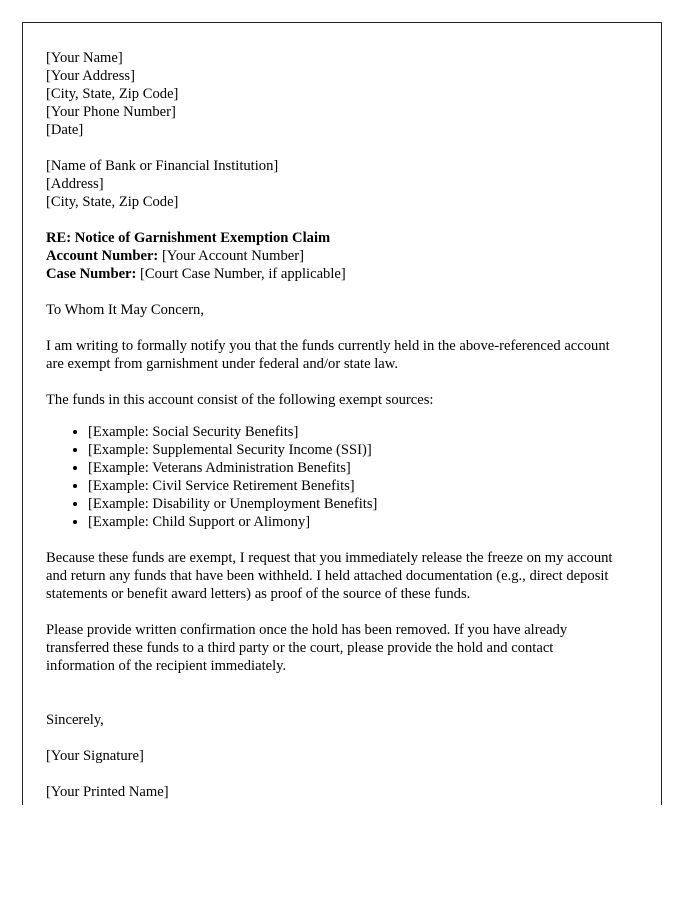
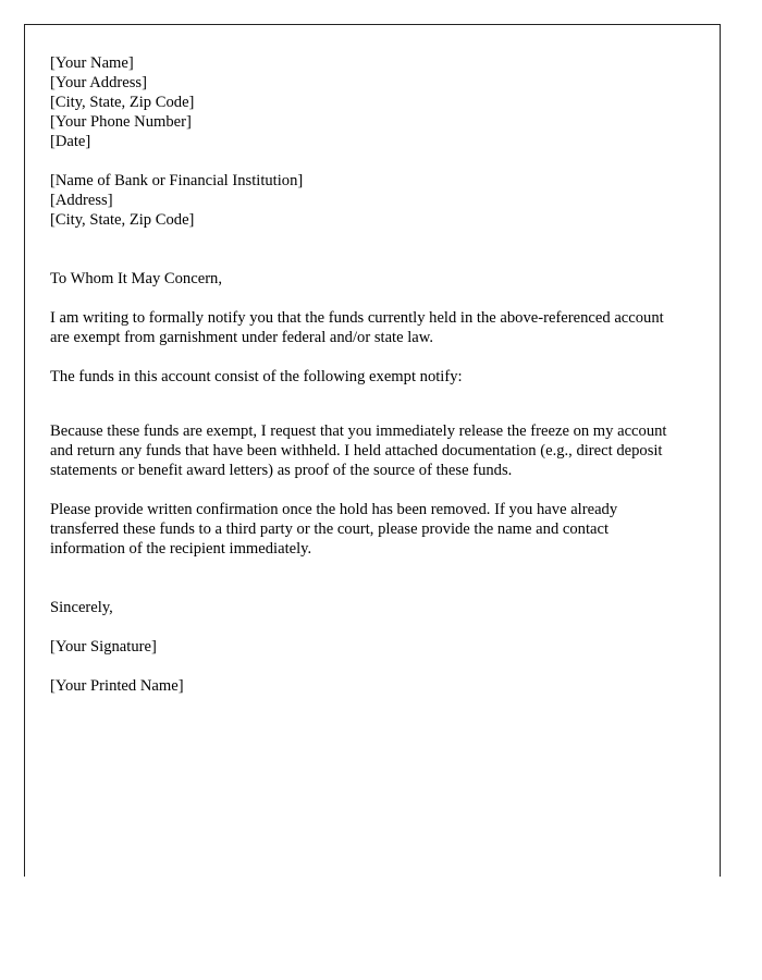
  [Your Name]
  [Your Address]
  [City, State, Zip Code]
  [Your Phone Number]
  [Date]
  [Name of Bank or Financial Institution]
  [Address]
  [City, State, Zip Code]
- RE: Notice of Garnishment Exemption Claim
- Account Number: [Your Account Number]
- Case Number: [Court Case Number, if applicable]
  To Whom It May Concern,
  I am writing to formally notify you that the funds currently held in the above-referenced account are exempt from garnishment under federal and/or state law.
- The funds in this account consist of the following exempt sources:
+ The funds in this account consist of the following exempt notify:
- [Example: Social Security Benefits]
- [Example: Supplemental Security Income (SSI)]
- [Example: Veterans Administration Benefits]
- [Example: Civil Service Retirement Benefits]
- [Example: Disability or Unemployment Benefits]
- [Example: Child Support or Alimony]
  Because these funds are exempt, I request that you immediately release the freeze on my account and return any funds that have been withheld. I held attached documentation (e.g., direct deposit statements or benefit award letters) as proof of the source of these funds.
- Please provide written confirmation once the hold has been removed. If you have already transferred these funds to a third party or the court, please provide the hold and contact information of the recipient immediately.
+ Please provide written confirmation once the hold has been removed. If you have already transferred these funds to a third party or the court, please provide the name and contact information of the recipient immediately.
  Sincerely,
  [Your Signature]
  [Your Printed Name]
